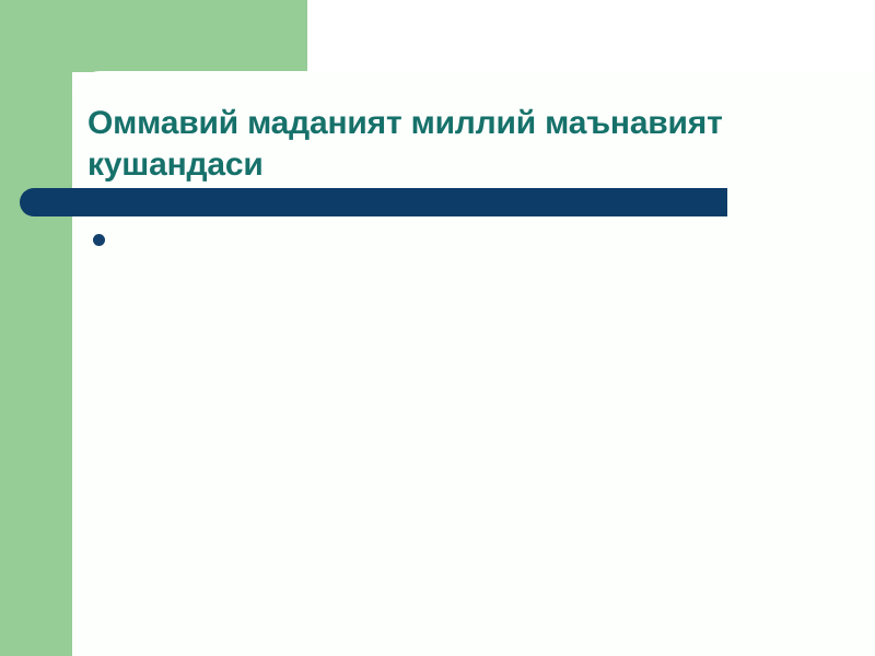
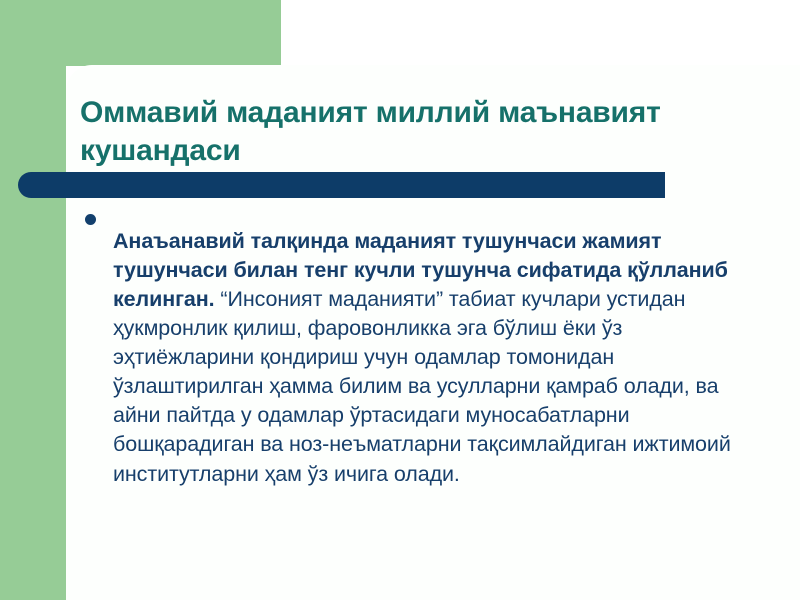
  Оммавий маданият миллий маънавият кушандаси
+ Анаъанавий талқинда маданият тушунчаси жамият тушунчаси билан тенг кучли тушунча сифатида қўлланиб келинган. “Инсоният маданияти” табиат кучлари устидан ҳукмронлик қилиш, фаровонликка эга бўлиш ёки ўз эҳтиёжларини қондириш учун одамлар томонидан ўзлаштирилган ҳамма билим ва усулларни қамраб олади, ва айни пайтда у одамлар ўртасидаги муносабатларни бошқарадиган ва ноз-неъматларни тақсимлайдиган ижтимоий институтларни ҳам ўз ичига олади.
